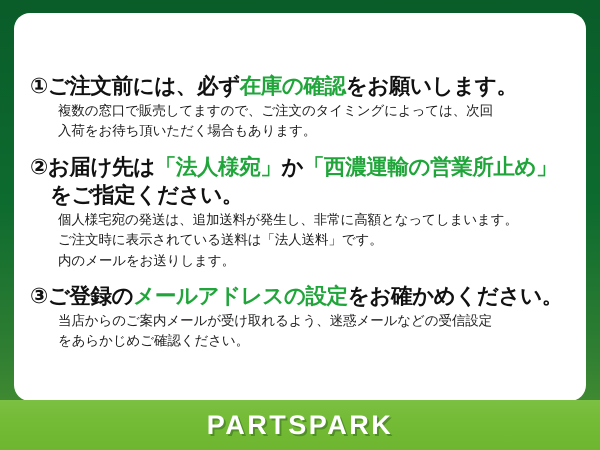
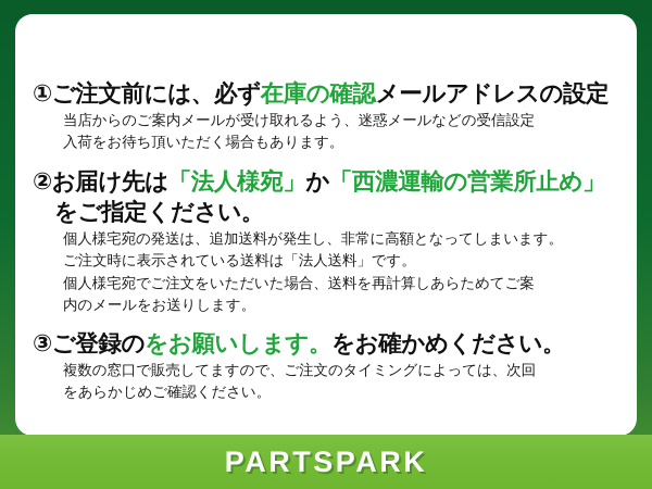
- ①ご注文前には、必ず在庫の確認をお願いします。
+ ①ご注文前には、必ず在庫の確認メールアドレスの設定
- 複数の窓口で販売してますので、ご注文のタイミングによっては、次回
+ 当店からのご案内メールが受け取れるよう、迷惑メールなどの受信設定
  入荷をお待ち頂いただく場合もあります。
  ②お届け先は「法人様宛」か「西濃運輸の営業所止め」
  をご指定ください。
  個人様宅宛の発送は、追加送料が発生し、非常に高額となってしまいます。
  ご注文時に表示されている送料は「法人送料」です。
+ 個人様宅宛でご注文をいただいた場合、送料を再計算しあらためてご案
  内のメールをお送りします。
- ③ご登録のメールアドレスの設定をお確かめください。
+ ③ご登録のをお願いします。をお確かめください。
- 当店からのご案内メールが受け取れるよう、迷惑メールなどの受信設定
+ 複数の窓口で販売してますので、ご注文のタイミングによっては、次回
  をあらかじめご確認ください。
  PARTSPARK
